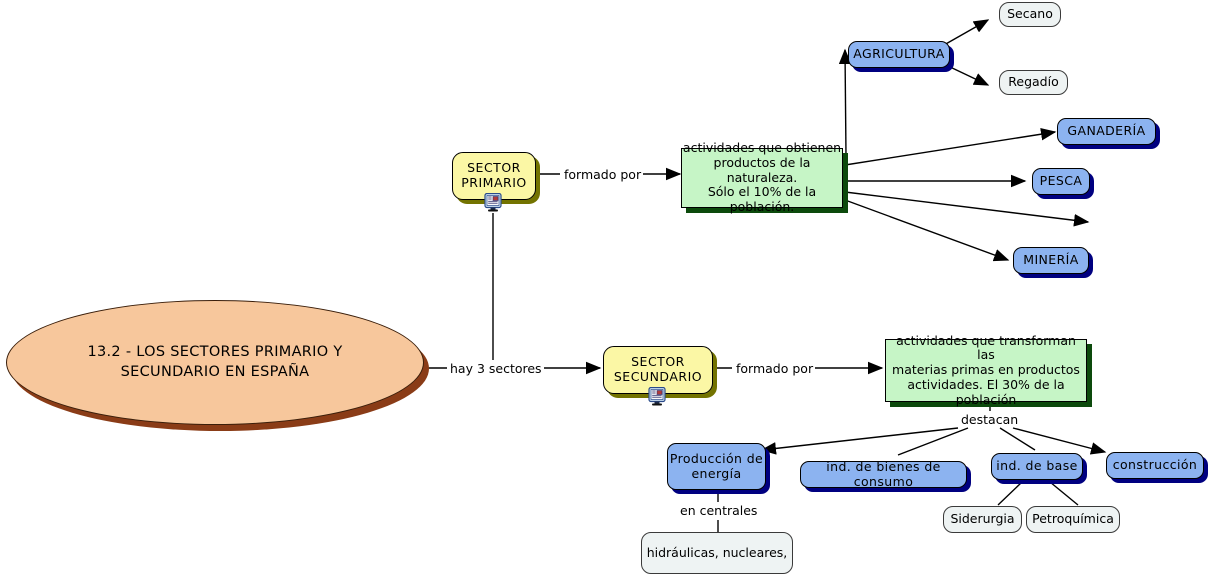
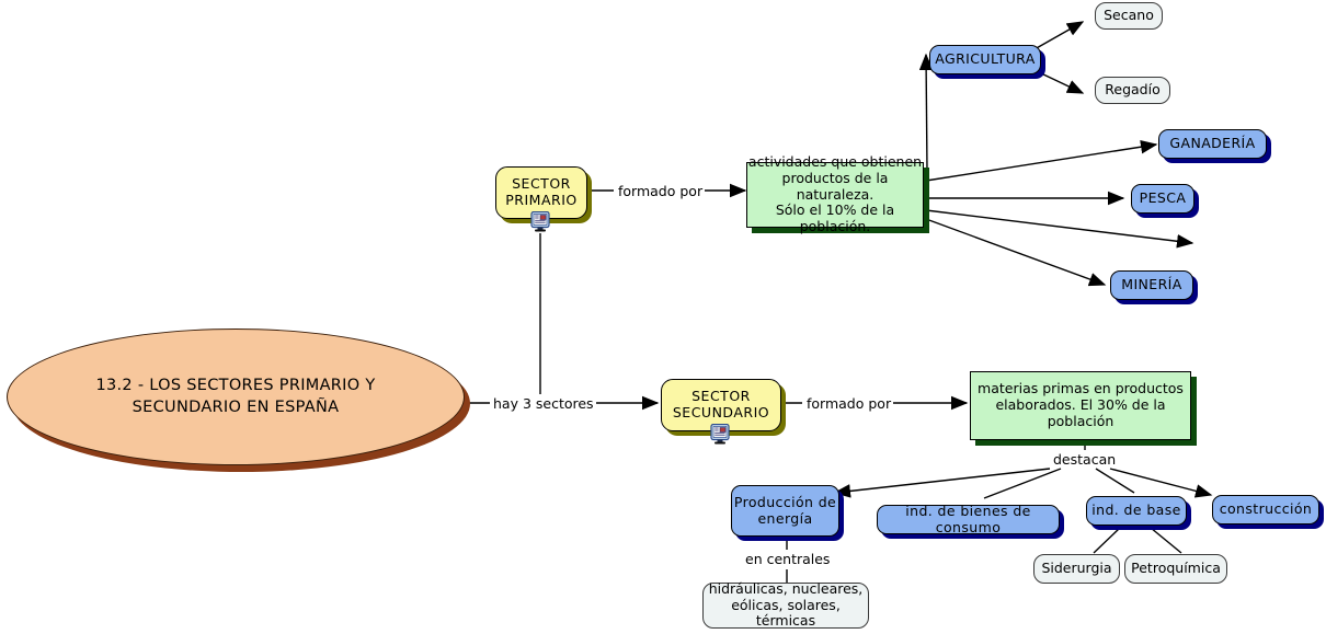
  13.2 - LOS SECTORES PRIMARIO Y SECUNDARIO EN ESPAÑA
  SECTOR
  PRIMARIO
  SECTOR
  SECUNDARIO
  actividades que obtienen
  productos de la naturaleza.
  Sólo el 10% de la población.
- actividades que transforman las
  materias primas en productos
- actividades. El 30% de la población
+ elaborados. El 30% de la población
  AGRICULTURA
  GANADERÍA
  PESCA
  MINERÍA
  Secano
  Regadío
  Producción de
  energía
  ind. de bienes de consumo
  ind. de base
  construcción
  Siderurgia
  Petroquímica
  hidráulicas, nucleares,
+ eólicas, solares, térmicas
  hay 3 sectores
  formado por
  formado por
  destacan
  en centrales
